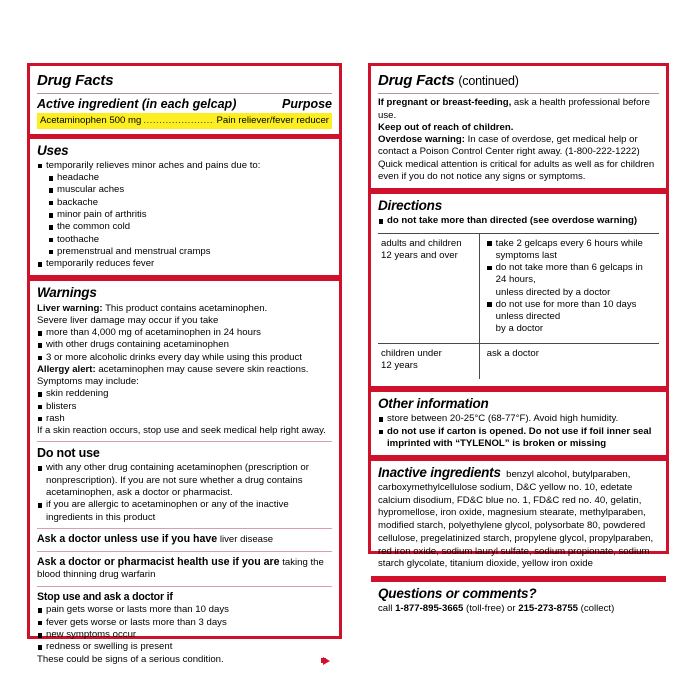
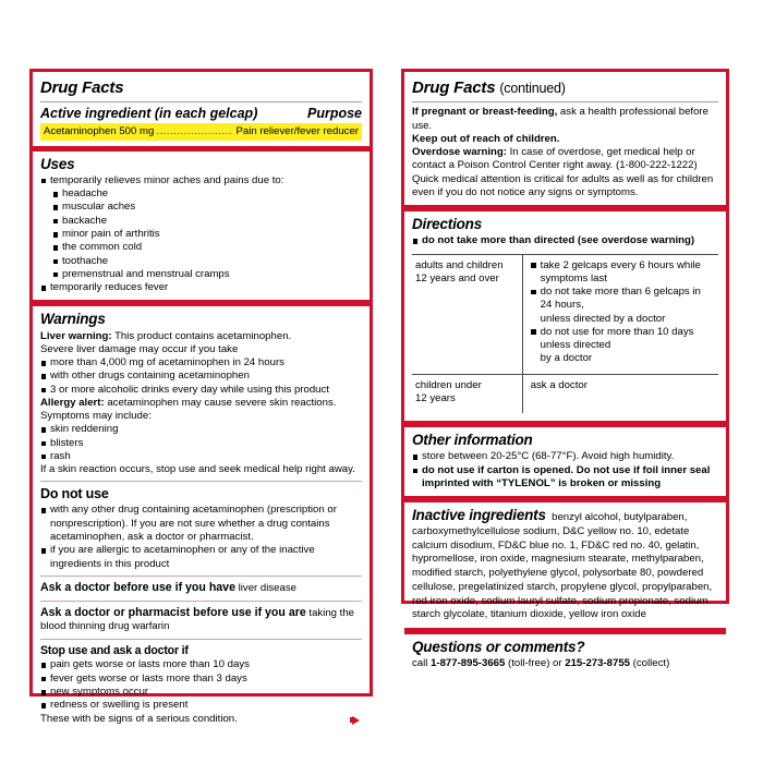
  Drug Facts
  Active ingredient (in each gelcap)
  Purpose
  Acetaminophen 500 mg
  Pain reliever/fever reducer
  Uses
  temporarily relieves minor aches and pains due to:
  headache
  muscular aches
  backache
  minor pain of arthritis
  the common cold
  toothache
  premenstrual and menstrual cramps
  temporarily reduces fever
  Warnings
  Liver warning: This product contains acetaminophen.
  Severe liver damage may occur if you take
  more than 4,000 mg of acetaminophen in 24 hours
  with other drugs containing acetaminophen
  3 or more alcoholic drinks every day while using this product
  Allergy alert: acetaminophen may cause severe skin reactions.
  Symptoms may include:
  skin reddening
  blisters
  rash
  If a skin reaction occurs, stop use and seek medical help right away.
  Do not use
  with any other drug containing acetaminophen (prescription or nonprescription). If you are not sure whether a drug contains acetaminophen, ask a doctor or pharmacist.
  if you are allergic to acetaminophen or any of the inactive ingredients in this product
- Ask a doctor unless use if you have liver disease
+ Ask a doctor before use if you have liver disease
- Ask a doctor or pharmacist health use if you are taking the blood thinning drug warfarin
+ Ask a doctor or pharmacist before use if you are taking the blood thinning drug warfarin
  Stop use and ask a doctor if
  pain gets worse or lasts more than 10 days
  fever gets worse or lasts more than 3 days
  new symptoms occur
  redness or swelling is present
- These could be signs of a serious condition.
+ These with be signs of a serious condition.
  Drug Facts (continued)
  If pregnant or breast-feeding, ask a health professional before use.
  Keep out of reach of children.
  Overdose warning: In case of overdose, get medical help or contact a Poison Control Center right away. (1-800-222-1222) Quick medical attention is critical for adults as well as for children even if you do not notice any signs or symptoms.
  Directions
  do not take more than directed (see overdose warning)
  adults and children 12 years and over	take 2 gelcaps every 6 hours while symptoms last do not take more than 6 gelcaps in 24 hours,unless directed by a doctor do not use for more than 10 days unless directedby a doctor
  children under 12 years	ask a doctor
  Other information
  store between 20-25°C (68-77°F). Avoid high humidity.
  do not use if carton is opened. Do not use if foil inner seal imprinted with “TYLENOL” is broken or missing
  Inactive ingredients benzyl alcohol, butylparaben, carboxymethylcellulose sodium, D&C yellow no. 10, edetate calcium disodium, FD&C blue no. 1, FD&C red no. 40, gelatin, hypromellose, iron oxide, magnesium stearate, methylparaben, modified starch, polyethylene glycol, polysorbate 80, powdered cellulose, pregelatinized starch, propylene glycol, propylparaben, red iron oxide, sodium lauryl sulfate, sodium propionate, sodium starch glycolate, titanium dioxide, yellow iron oxide
  Questions or comments?
  call 1-877-895-3665 (toll-free) or 215-273-8755 (collect)
